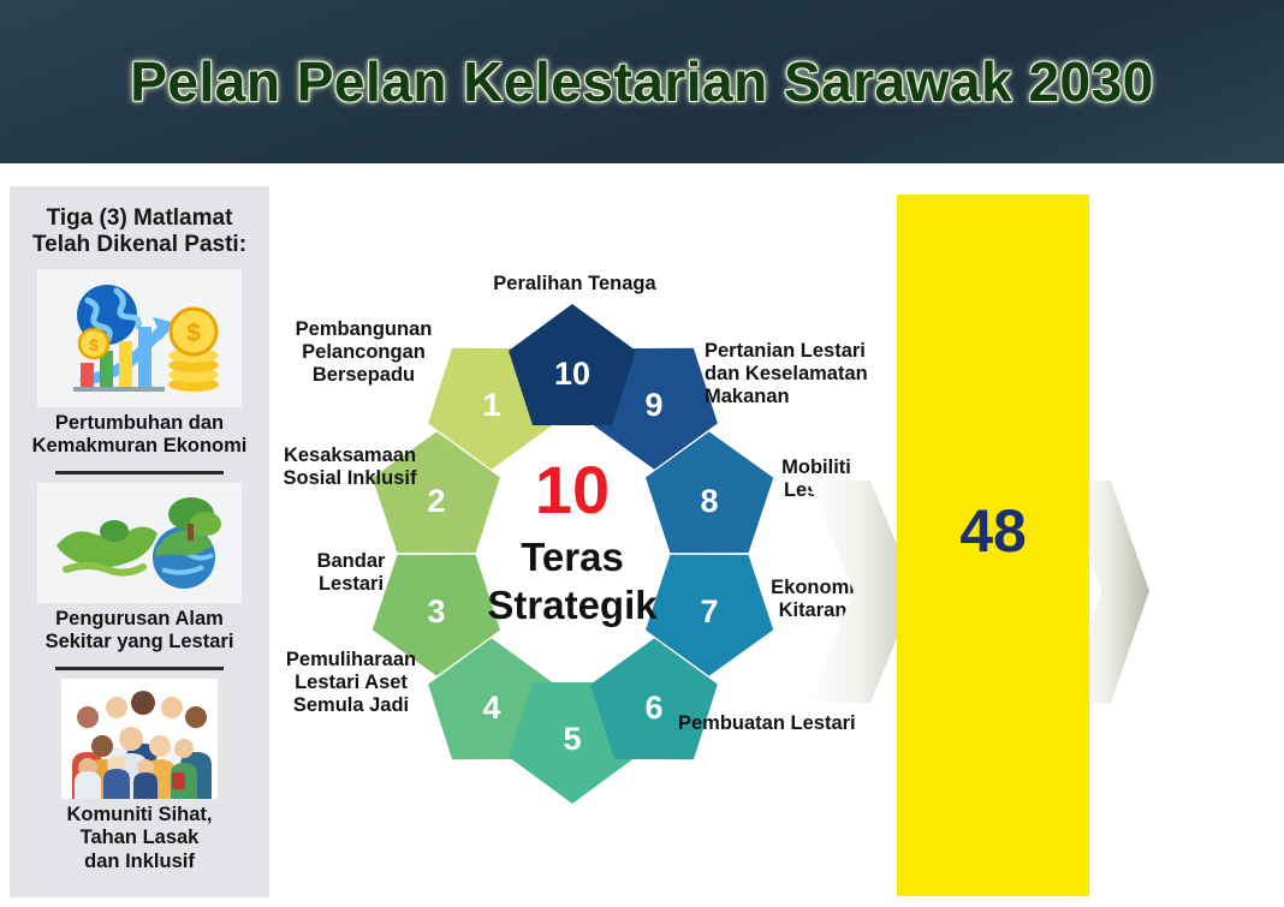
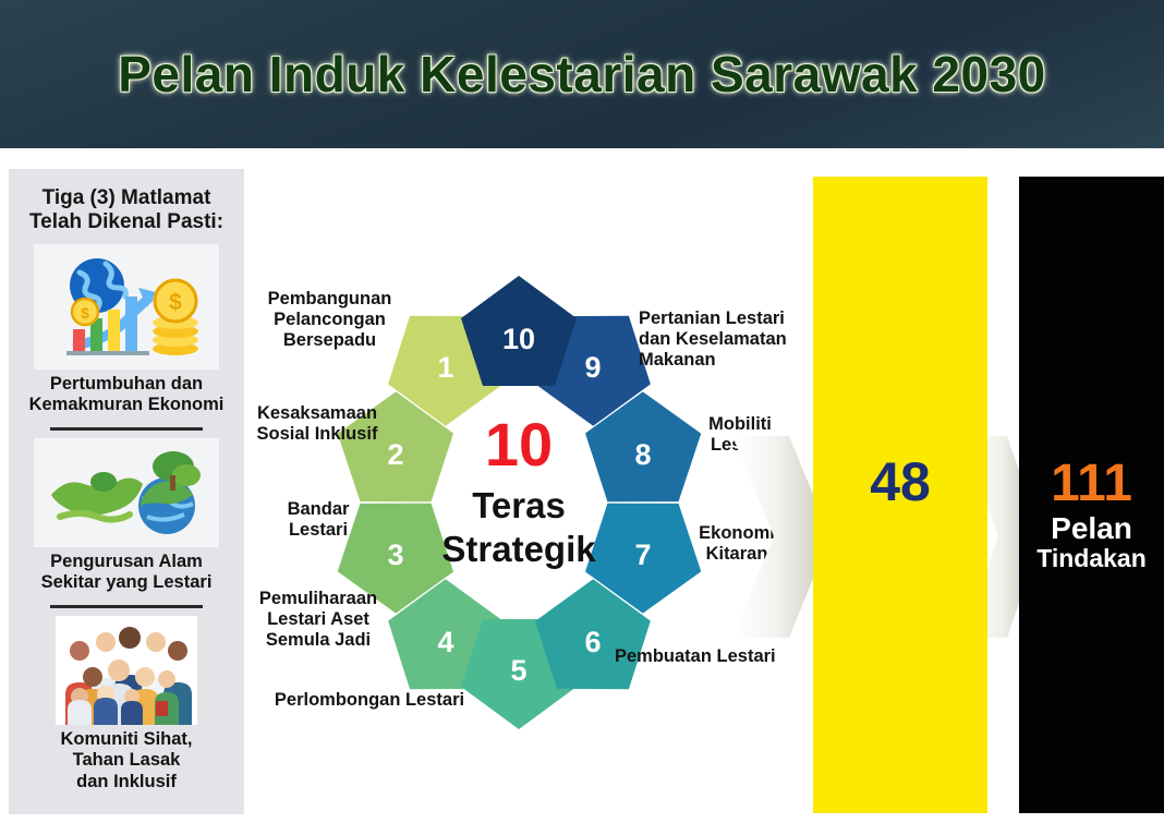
- Pelan Pelan Kelestarian Sarawak 2030
+ Pelan Induk Kelestarian Sarawak 2030
  Tiga (3) Matlamat
  Telah Dikenal Pasti:
  $
  $
  Pertumbuhan dan
  Kemakmuran Ekonomi
  Pengurusan Alam
  Sekitar yang Lestari
  Komuniti Sihat,
  Tahan Lasak
  dan Inklusif
  1
  2
  3
  4
  5
  6
  7
  8
  9
  10
  10
  Teras
  Strategik
- Peralihan Tenaga
  Pembangunan
  Pelancongan
  Bersepadu
  Kesaksamaan
  Sosial Inklusif
  Bandar
  Lestari
  Pemuliharaan
  Lestari Aset
  Semula Jadi
+ Perlombongan Lestari
  Pembuatan Lestari
  Ekonomi
  Kitaran
  Mobiliti
  Pertanian Lestari
  dan Keselamatan
  Makanan
  48
+ 111
+ Pelan
+ Tindakan
